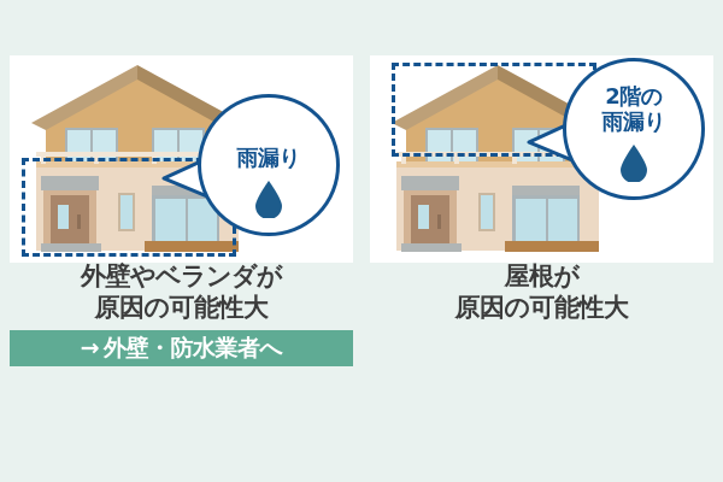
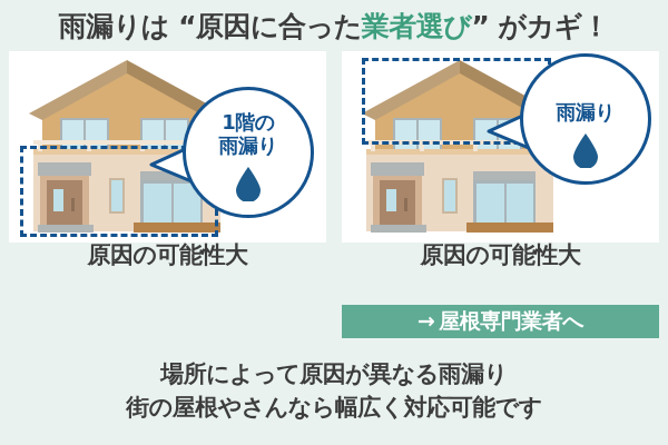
+ 雨漏りは “原因に合った業者選び” がカギ！
+ 1階の
  雨漏り
- 外壁やベランダが
  原因の可能性大
- → 外壁・防水業者へ
- 2階の
  雨漏り
- 屋根が
  原因の可能性大
+ → 屋根専門業者へ
+ 場所によって原因が異なる雨漏り
+ 街の屋根やさんなら幅広く対応可能です
